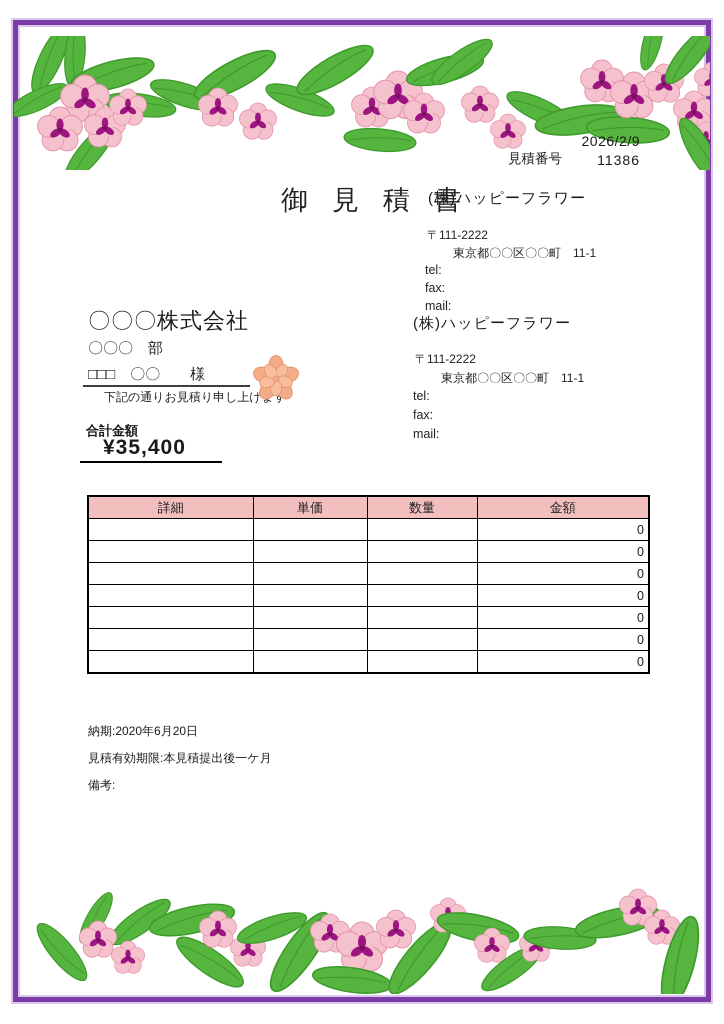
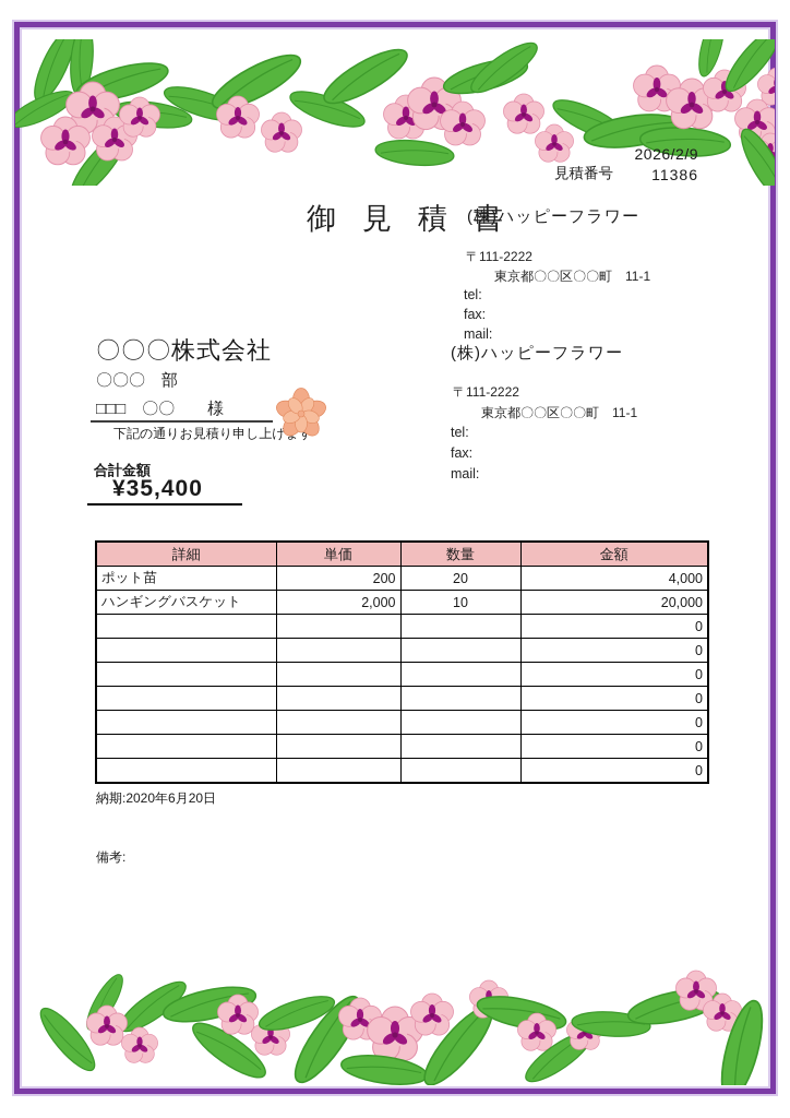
  2026/2/9
  見積番号
  11386
  御見積書
  (株)ハッピーフラワー
  〒111-2222
  東京都〇〇区〇〇町 11-1
  tel:
  fax:
  mail:
  (株)ハッピーフラワー
  〒111-2222
  東京都〇〇区〇〇町 11-1
  tel:
  fax:
  mail:
  〇〇〇株式会社
  〇〇〇 部
  □□□ 〇〇 様
  下記の通りお見積り申し上げ
  合計金額
  ¥35,400
  詳細	単価	数量	金額
+ ポット苗	200	20	4,000
+ ハンギングバスケット	2,000	10	20,000
  			0
  			0
  			0
  			0
  			0
  			0
  			0
  納期:2020年6月20日
- 見積有効期限:本見積提出後一ケ月
  備考:
